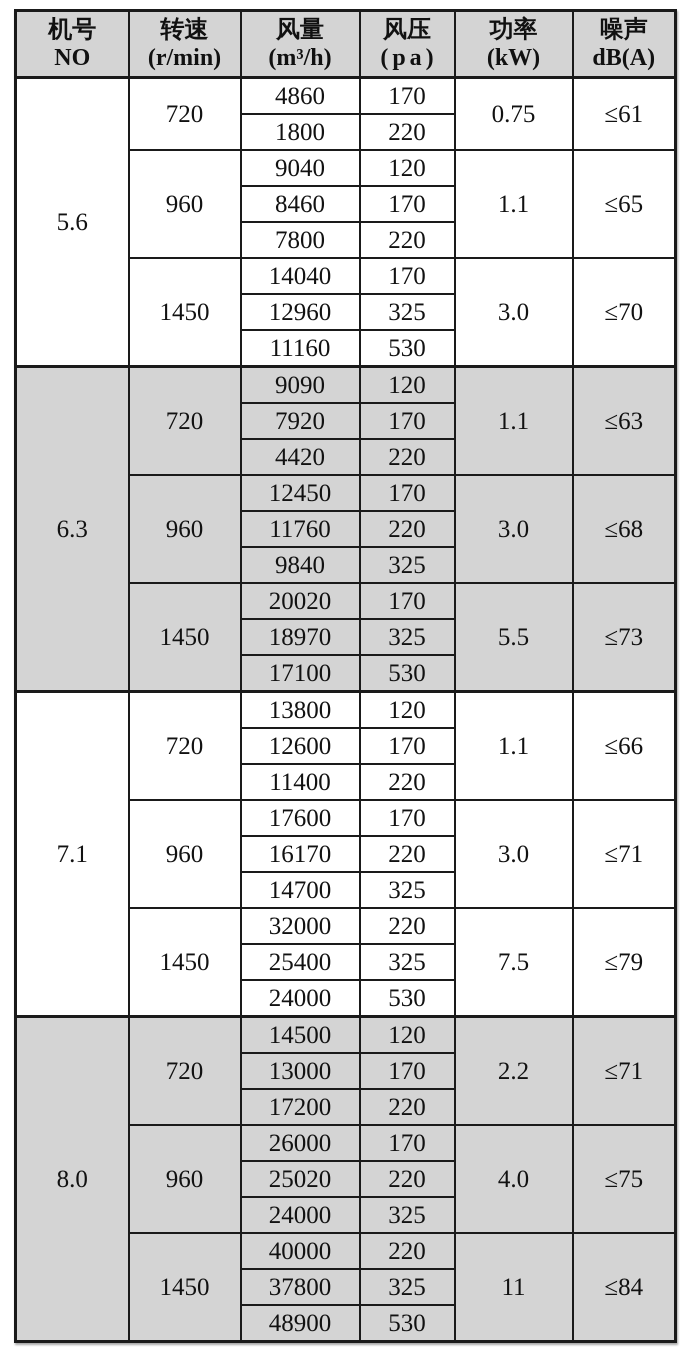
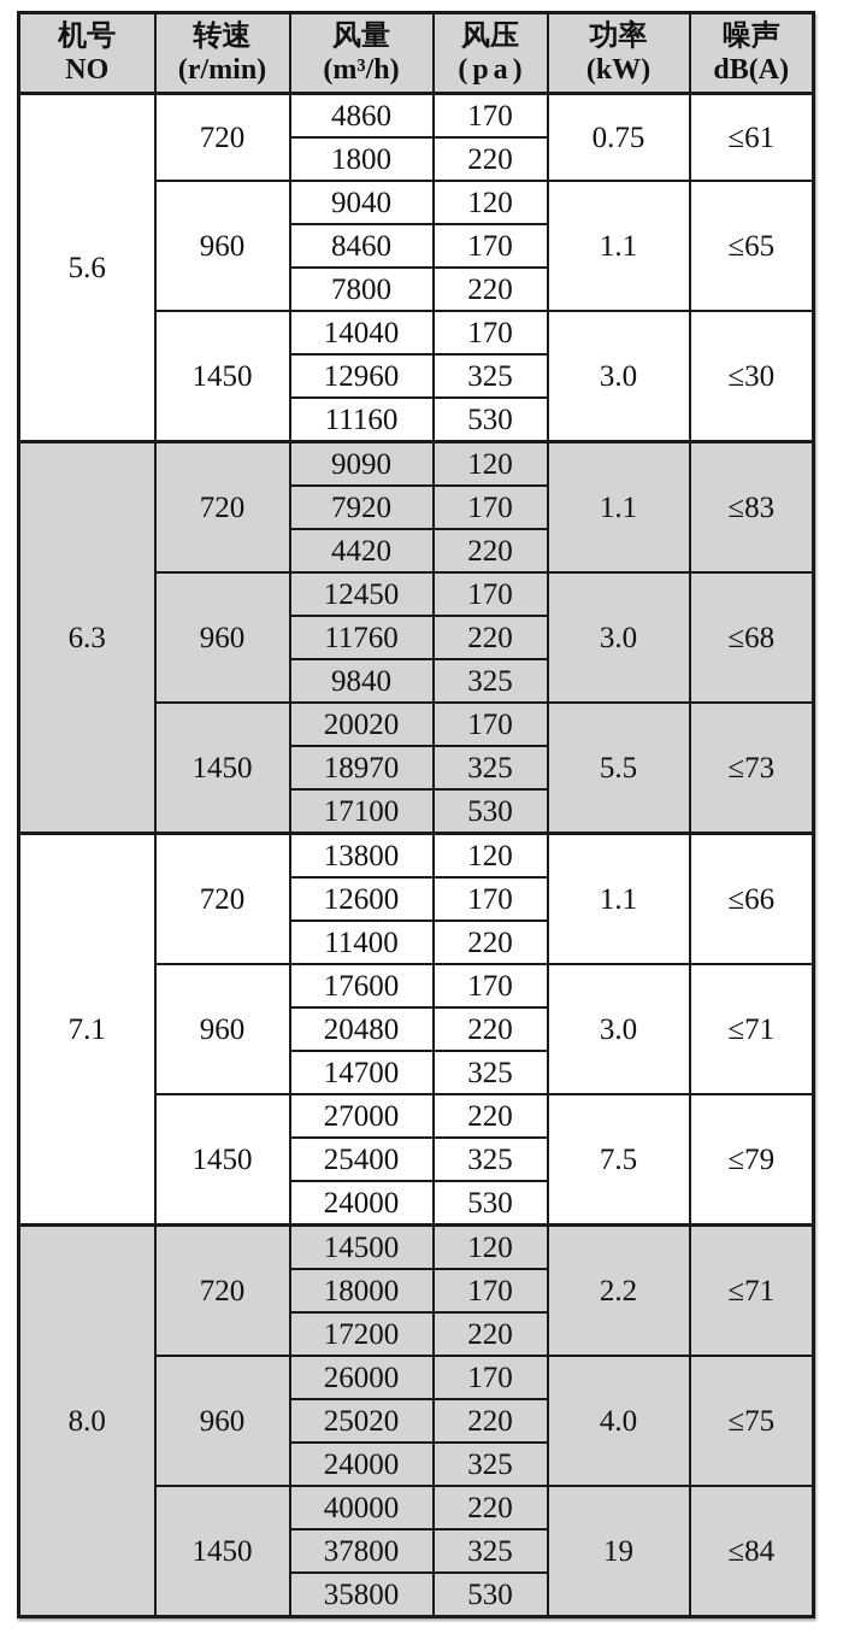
  机号NO	转速(r/min)	风量(m³/h)	风压(pa)	功率(kW)	噪声dB(A)
  5.6	720	4860	170	0.75	≤61
  1800	220
  960	9040	120	1.1	≤65
  8460	170
  7800	220
- 1450	14040	170	3.0	≤70
+ 1450	14040	170	3.0	≤30
  12960	325
  11160	530
- 6.3	720	9090	120	1.1	≤63
+ 6.3	720	9090	120	1.1	≤83
  7920	170
  4420	220
  960	12450	170	3.0	≤68
  11760	220
  9840	325
  1450	20020	170	5.5	≤73
  18970	325
  17100	530
  7.1	720	13800	120	1.1	≤66
  12600	170
  11400	220
  960	17600	170	3.0	≤71
- 16170	220
+ 20480	220
  14700	325
- 1450	32000	220	7.5	≤79
+ 1450	27000	220	7.5	≤79
  25400	325
  24000	530
  8.0	720	14500	120	2.2	≤71
- 13000	170
+ 18000	170
  17200	220
  960	26000	170	4.0	≤75
  25020	220
  24000	325
- 1450	40000	220	11	≤84
+ 1450	40000	220	19	≤84
  37800	325
- 48900	530
+ 35800	530
